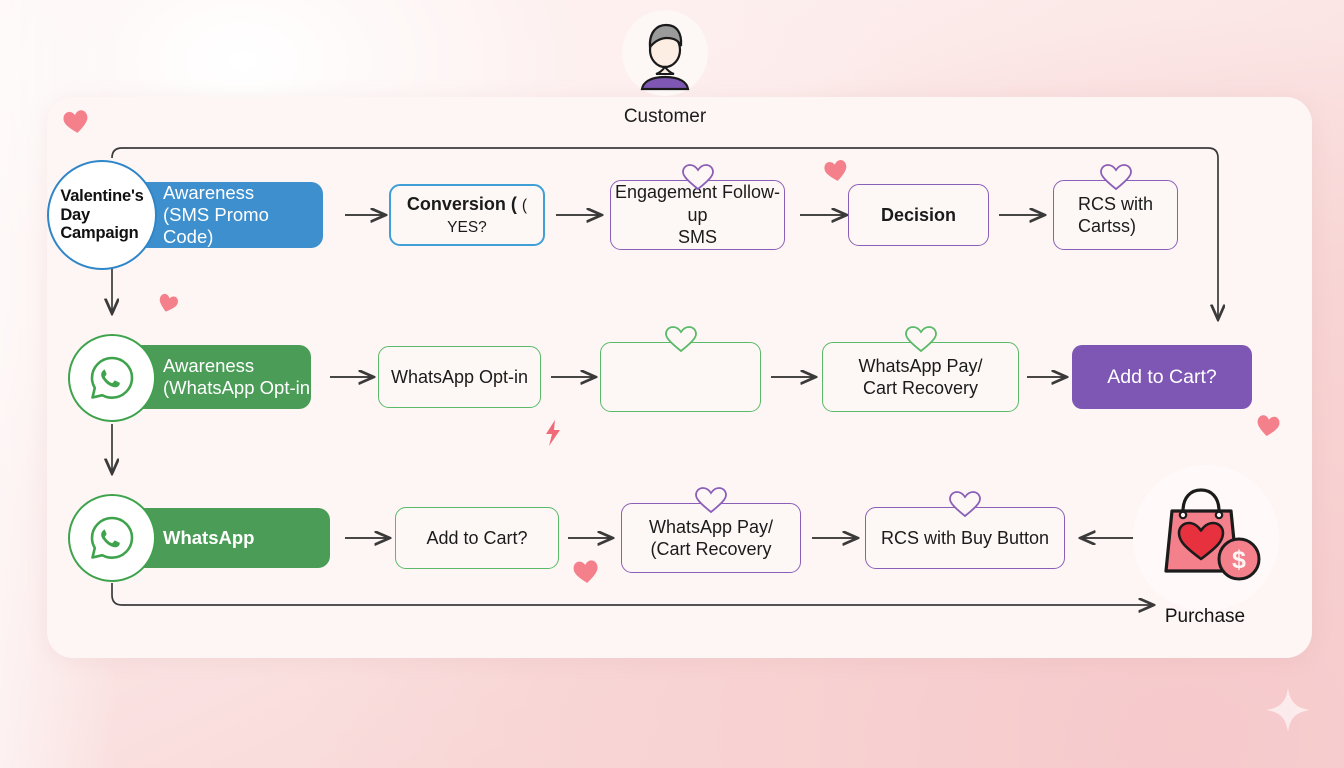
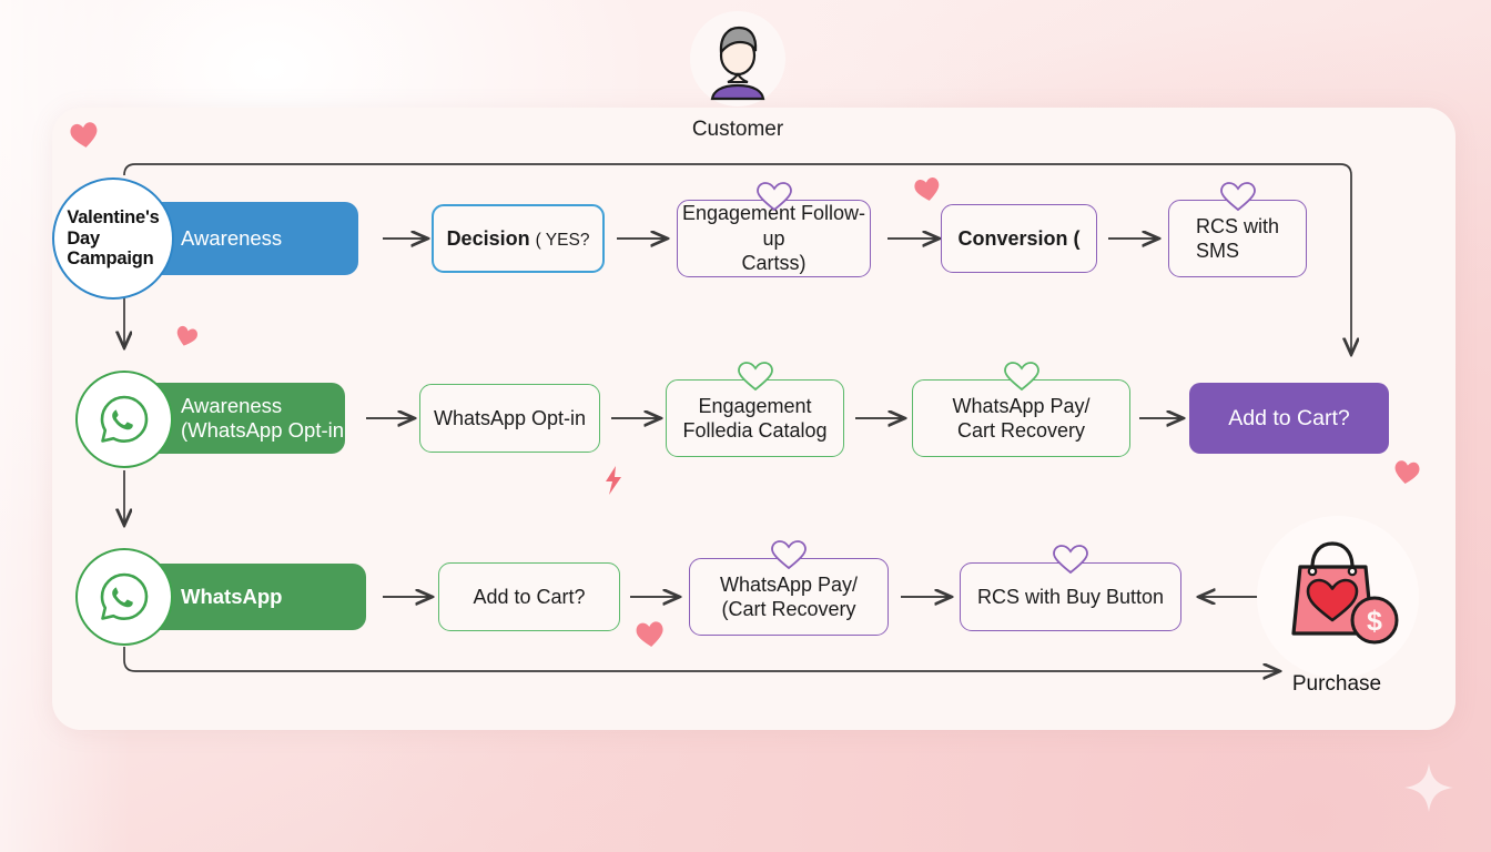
  Customer
  Awareness
- (SMS Promo Code)
  Valentine's
  Day
  Campaign
- Conversion ( ( YES?
+ Decision ( YES?
  Engagement Follow-up
- SMS
+ Cartss)
- Decision
+ Conversion (
  RCS with
- Cartss)
+ SMS
  Awareness
  (WhatsApp Opt-in
  WhatsApp Opt-in
+ Engagement
+ Folledia Catalog
  WhatsApp Pay/
  Cart Recovery
  Add to Cart?
  WhatsApp
  Add to Cart?
  WhatsApp Pay/
  (Cart Recovery
  RCS with Buy Button
  $
  Purchase
